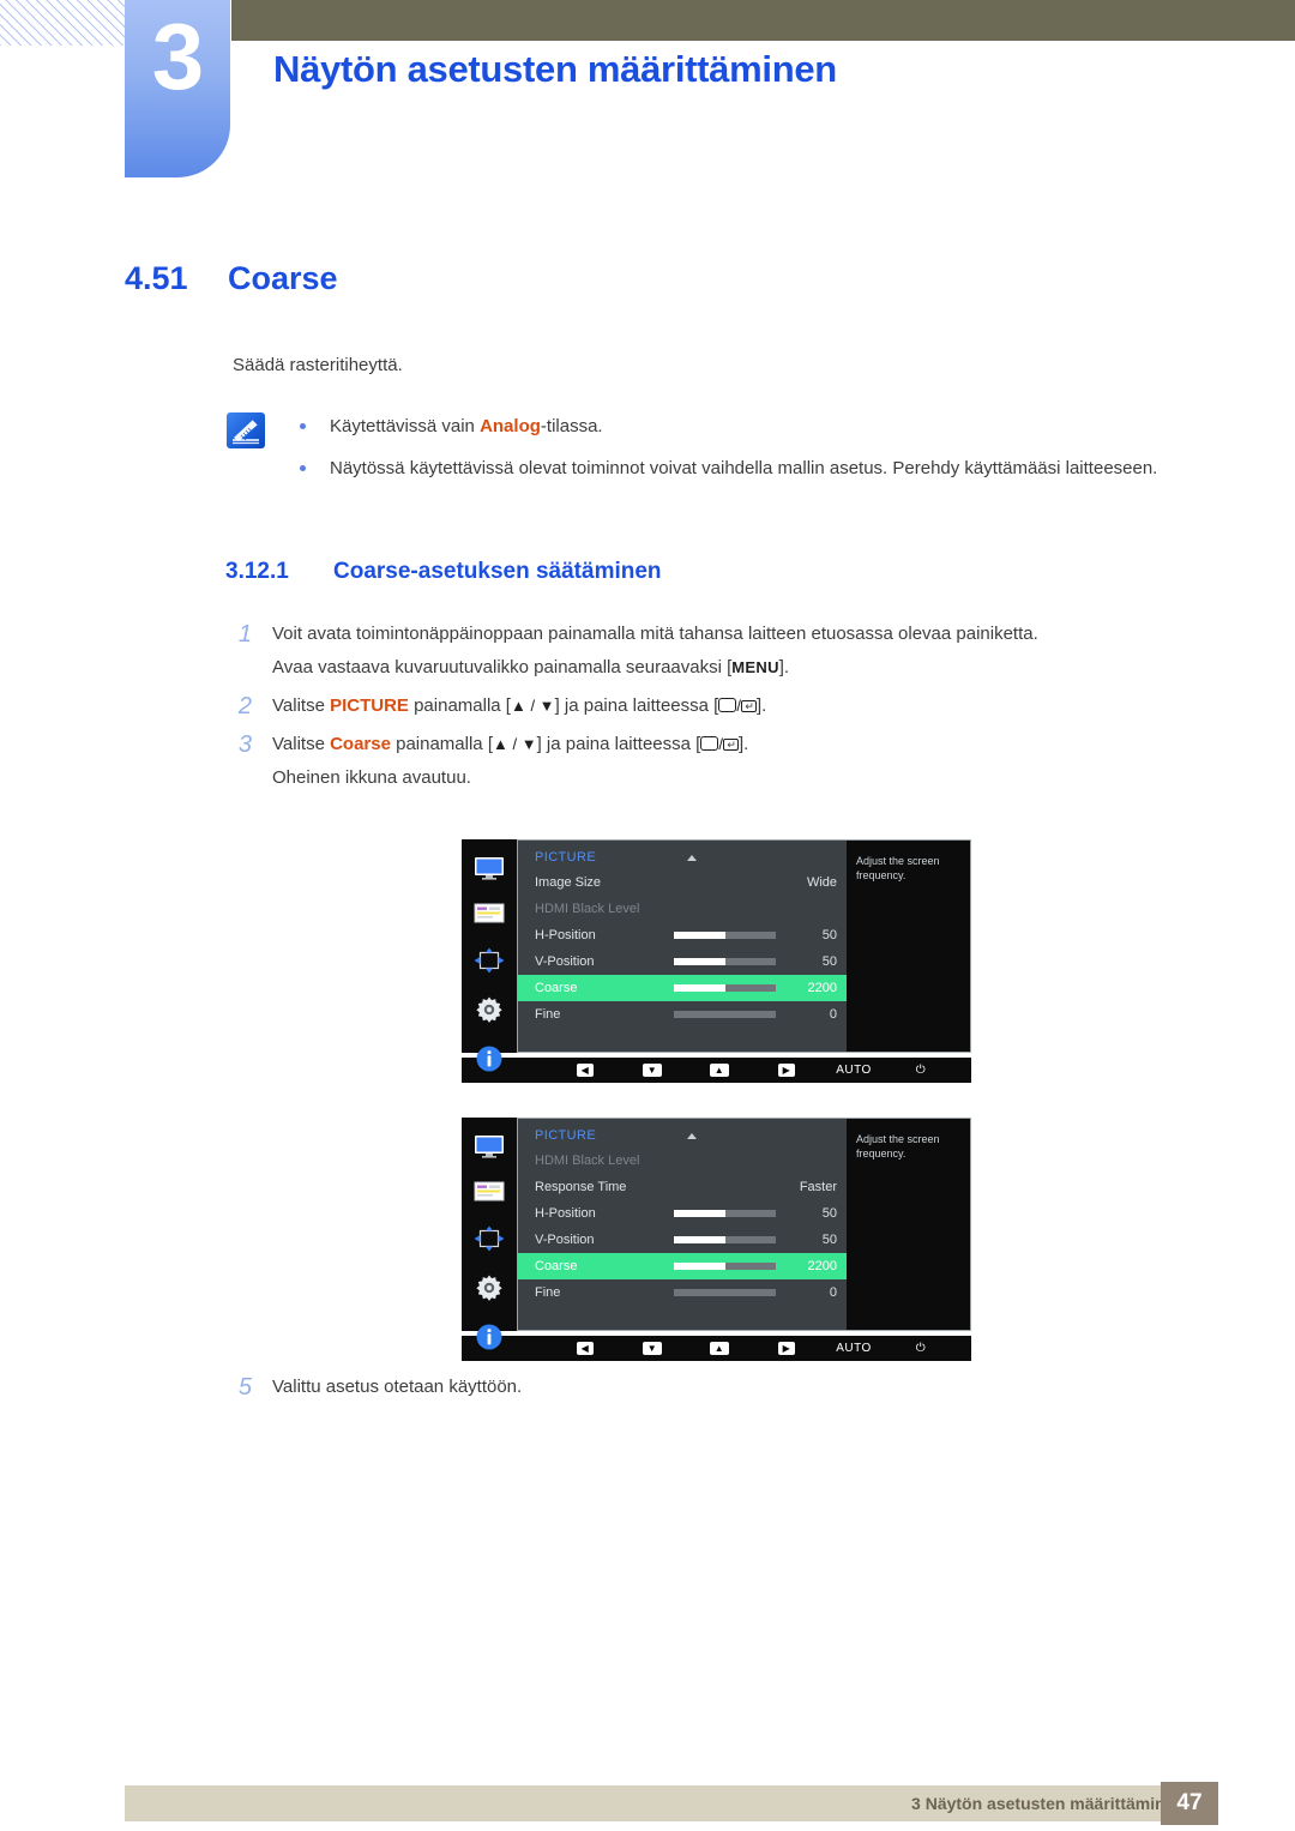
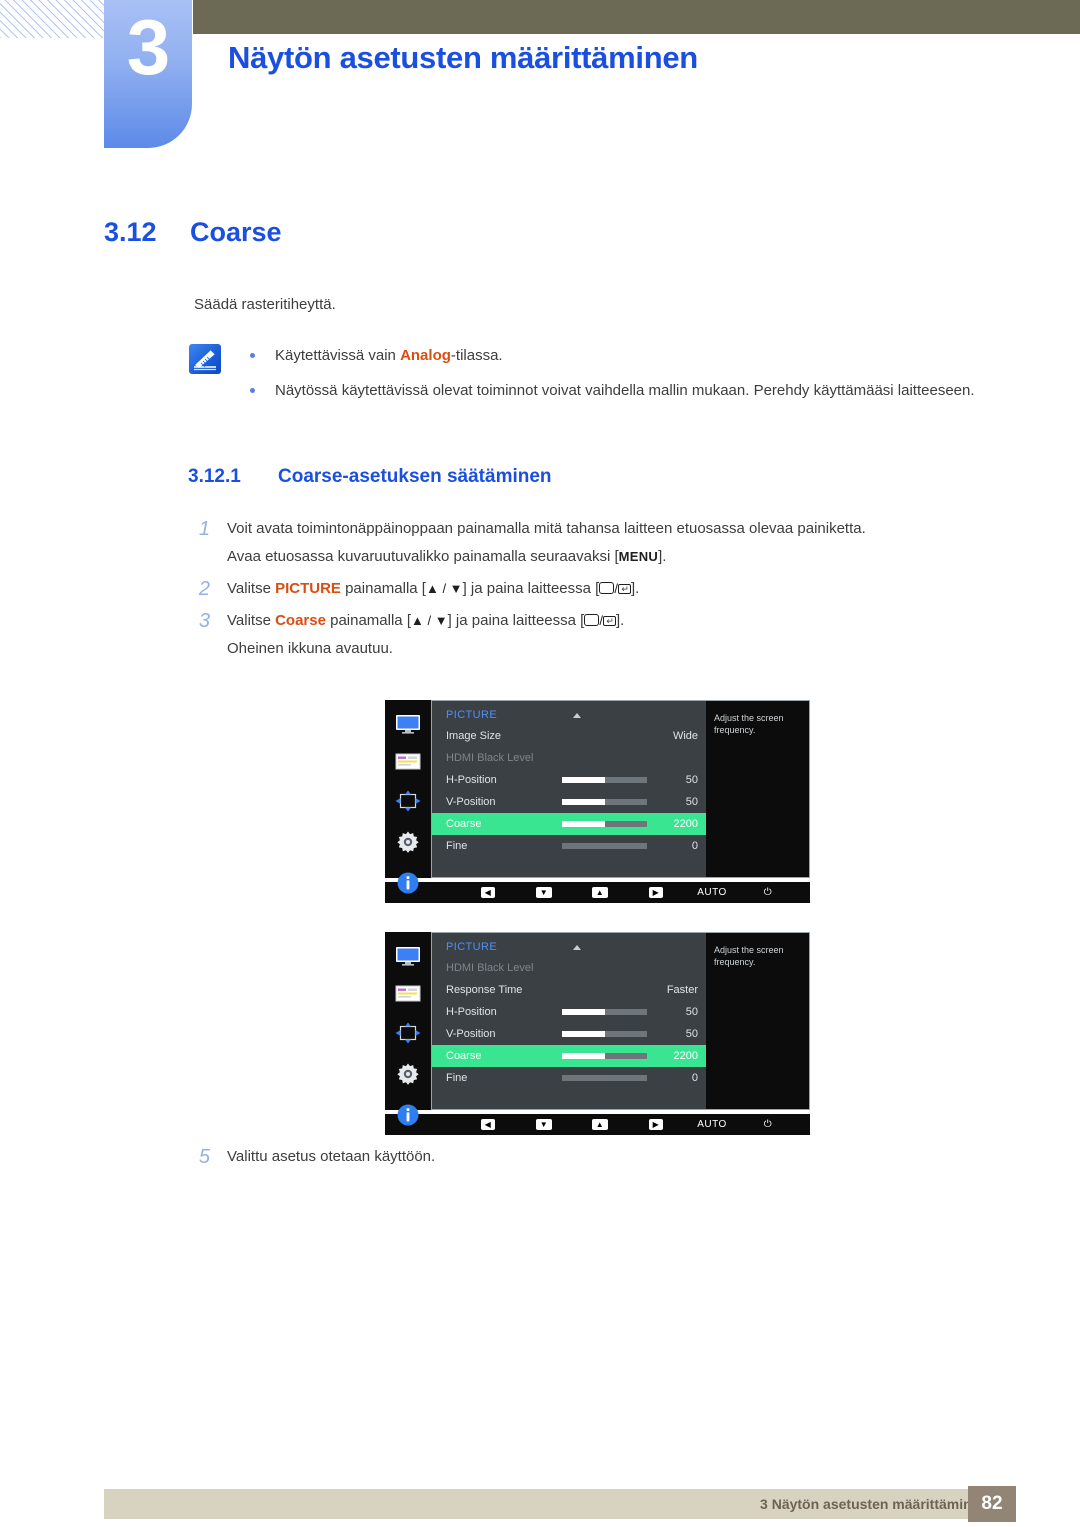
  3
  Näytön asetusten määrittäminen
- 4.51 Coarse
+ 3.12 Coarse
  Säädä rasteritiheyttä.
  Käytettävissä vain Analog-tilassa.
- Näytössä käytettävissä olevat toiminnot voivat vaihdella mallin asetus. Perehdy käyttämääsi laitteeseen.
+ Näytössä käytettävissä olevat toiminnot voivat vaihdella mallin mukaan. Perehdy käyttämääsi laitteeseen.
  3.12.1 Coarse-asetuksen säätäminen
  1
  Voit avata toimintonäppäinoppaan painamalla mitä tahansa laitteen etuosassa olevaa painiketta.
- Avaa vastaava kuvaruutuvalikko painamalla seuraavaksi [MENU].
+ Avaa etuosassa kuvaruutuvalikko painamalla seuraavaksi [MENU].
  2
  Valitse PICTURE painamalla [▲ / ▼] ja paina laitteessa [ / ↵ ].
  3
  Valitse Coarse painamalla [▲ / ▼] ja paina laitteessa [ / ↵ ].
  Oheinen ikkuna avautuu.
  PICTURE
  Image Size
  Wide
  HDMI Black Level
  H-Position
  50
  V-Position
  50
  Coarse
  2200
  Fine
  0
  Adjust the screen frequency.
  ◀
  ▼
  ▲
  ▶
  AUTO
  ⏻
  PICTURE
  HDMI Black Level
  Response Time
  Faster
  H-Position
  50
  V-Position
  50
  Coarse
  2200
  Fine
  0
  Adjust the screen frequency.
  ◀
  ▼
  ▲
  ▶
  AUTO
  ⏻
  5
  Valittu asetus otetaan käyttöön.
  3 Näytön asetusten määrittämi
- 47
+ 82
